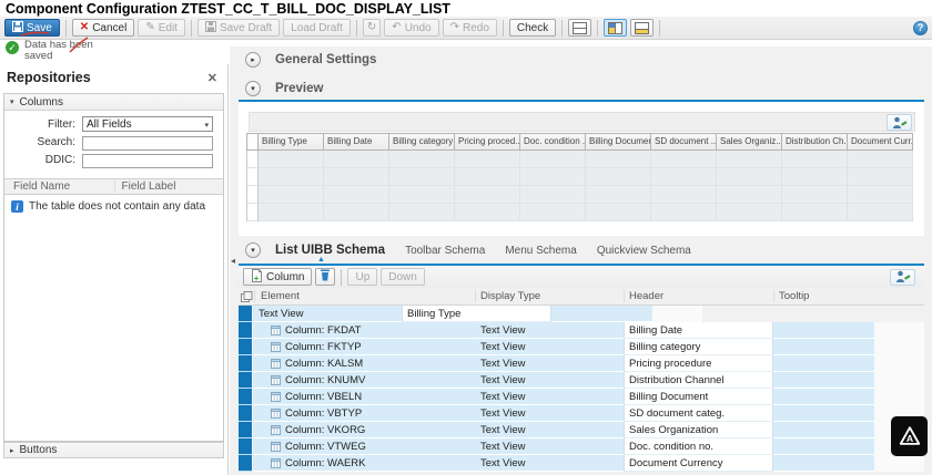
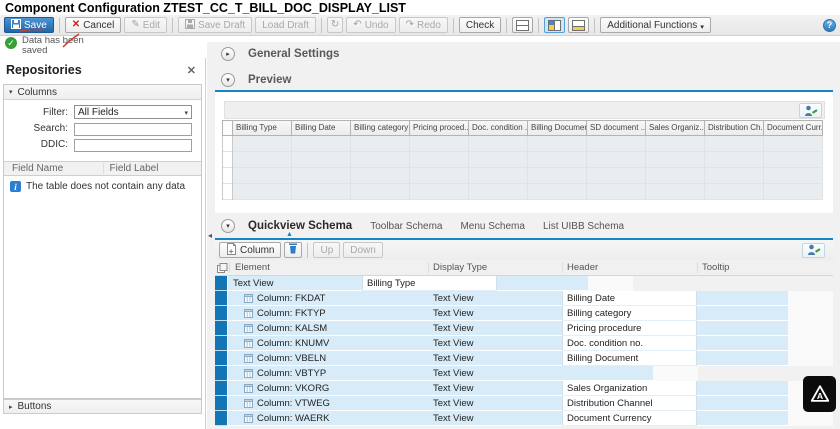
  Component Configuration ZTEST_CC_T_BILL_DOC_DISPLAY_LIST
  Save
  ✕
  Cancel
  ✎
  Edit
  Save Draft
  Load Draft
  ↻
  ↶
  Undo
  ↷
  Redo
  Check
+ Additional Functions
  ?
  ✓
  Data has ben
  saved
  Repositories
  ✕
  Columns
  Filter:
  All Fields
  Search:
  DDIC:
  Field Name
  Field Label
  i
  The table does not contain any data
  Buttons
  ◂
  General Settings
  Preview
  Billing Type
  Billing Date
  Billing category
  Pricing proced..
  Doc. condition .
  Billing Docume
  SD document ..
  Sales Organiz..
  Distribution Ch.
  Document Curr.
- List UIBB Schema
+ Quickview Schema
  Toolbar Schema
  Menu Schema
- Quickview Schema
+ List UIBB Schema
  +
  Column
  Up
  Down
  Element
  Display Type
  Header
  Tooltip
  Text View
  Billing Type
  Column: FKDAT
  Text View
  Billing Date
  Column: FKTYP
  Text View
  Billing category
  Column: KALSM
  Text View
  Pricing procedure
  Column: KNUMV
  Text View
- Distribution Channel
+ Doc. condition no.
  Column: VBELN
  Text View
  Billing Document
  Column: VBTYP
  Text View
- SD document categ.
  Column: VKORG
  Text View
  Sales Organization
  Column: VTWEG
  Text View
- Doc. condition no.
+ Distribution Channel
  Column: WAERK
  Text View
  Document Currency
  A
